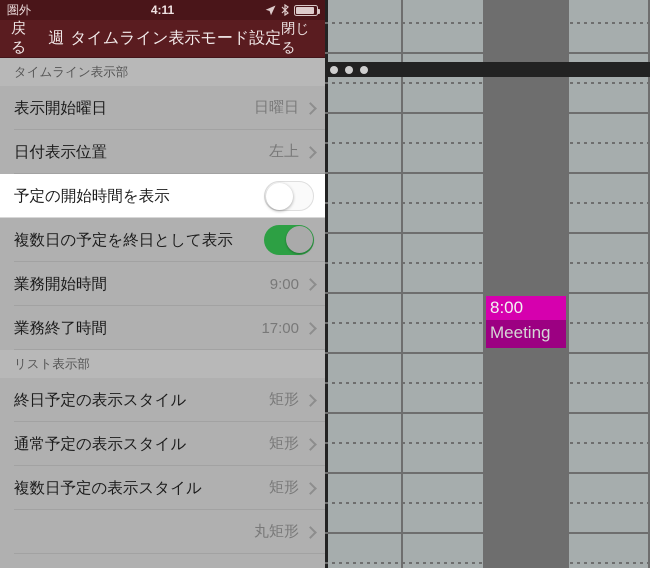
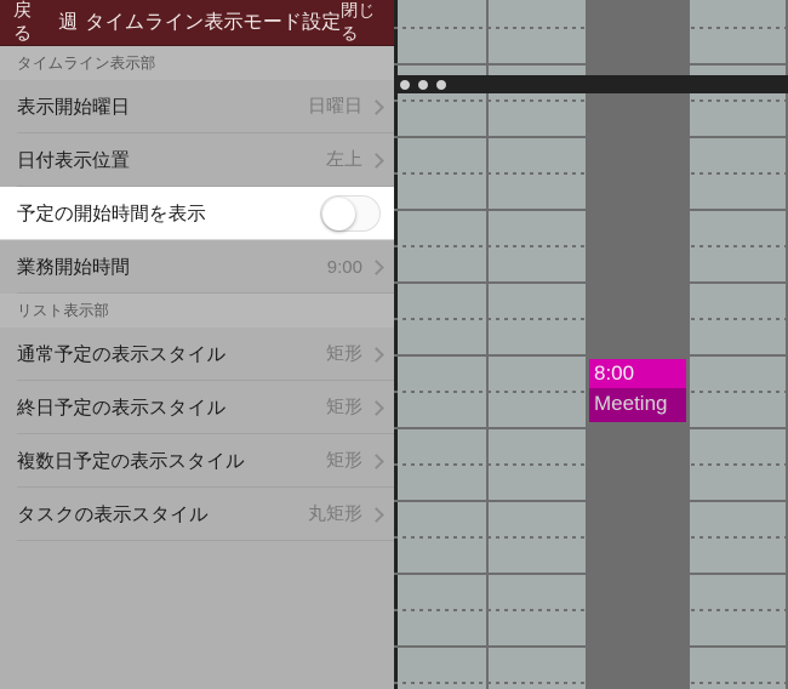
- 圏外
- 4:11
  戻る
  週
  タイムライン表示モード設定
  閉じる
  タイムライン表示部
  表示開始曜日
  日曜日
  日付表示位置
  左上
  予定の開始時間を表示
- 複数日の予定を終日として表示
  業務開始時間
  9:00
- 業務終了時間
- 17:00
  リスト表示部
- 終日予定の表示スタイル
+ 通常予定の表示スタイル
  矩形
- 通常予定の表示スタイル
+ 終日予定の表示スタイル
  矩形
  複数日予定の表示スタイル
  矩形
+ タスクの表示スタイル
  丸矩形
  8:00
  Meeting
